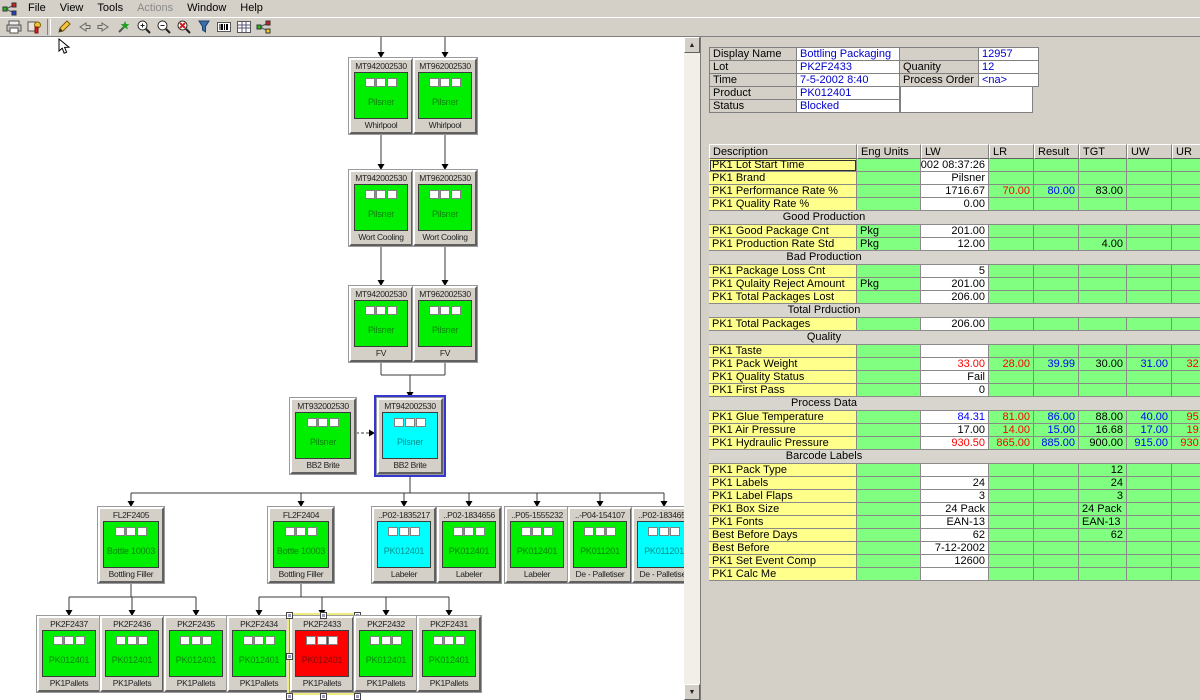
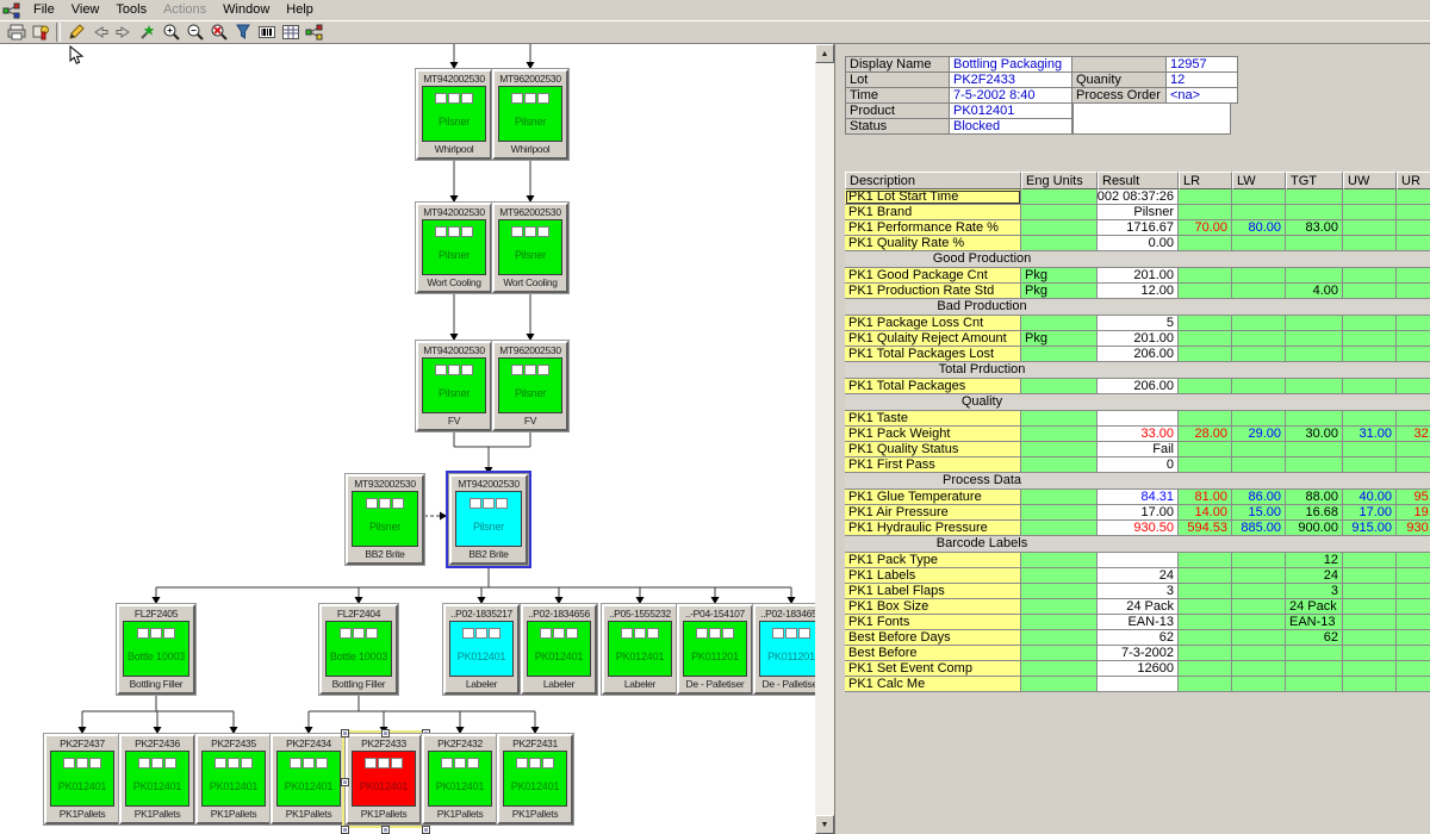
  File
  View
  Tools
  Actions
  Window
  Help
  MT942002530
  Pilsner
  Whirlpool
  MT962002530
  Pilsner
  Whirlpool
  MT942002530
  Pilsner
  Wort Cooling
  MT962002530
  Pilsner
  Wort Cooling
  MT942002530
  Pilsner
  FV
  MT962002530
  Pilsner
  FV
  MT932002530
  Pilsner
  BB2 Brite
  MT942002530
  Pilsner
  BB2 Brite
  FL2F2405
  Bottle 10003
  Bottling Filler
  FL2F2404
  Bottle 10003
  Bottling Filler
  ..P02-1835217
  PK012401
  Labeler
  ..P02-1834656
  PK012401
  Labeler
  ..P05-1555232
  PK012401
  Labeler
  ..-P04-154107
  PK011201
  De - Palletiser
  ..P02-18346
  PK011201
  De - Palletis
  PK2F2437
  PK012401
  PK1Pallets
  PK2F2436
  PK012401
  PK1Pallets
  PK2F2435
  PK012401
  PK1Pallets
  PK2F2434
  PK012401
  PK1Pallets
  PK2F2433
  PK012401
  PK1Pallets
  PK2F2432
  PK012401
  PK1Pallets
  PK2F2431
  PK012401
  PK1Pallets
  Display Name
  Bottling Packaging
  Lot
  PK2F2433
  Time
  7-5-2002 8:40
  Product
  PK012401
  Status
  Blocked
  12957
  Quanity
  12
  Process Order
  <na>
  Description
  Eng Units
- LW
+ Result
  LR
- Result
+ LW
  TGT
  UW
  UR
  PK1 Lot Start Time
  002 08:37:26
  PK1 Brand
  Pilsner
  PK1 Performance Rate %
  1716.67
  70.00
  80.00
  83.00
  PK1 Quality Rate %
  0.00
  Good Production
  PK1 Good Package Cnt
  Pkg
  201.00
  PK1 Production Rate Std
  Pkg
  12.00
  4.00
  Bad Production
  PK1 Package Loss Cnt
  5
  PK1 Qulaity Reject Amount
  Pkg
  201.00
  PK1 Total Packages Lost
  206.00
  Total Prduction
  PK1 Total Packages
  206.00
  Quality
  PK1 Taste
  PK1 Pack Weight
  33.00
  28.00
- 39.99
+ 29.00
  30.00
  31.00
  PK1 Quality Status
  Fail
  PK1 First Pass
  0
  Process Data
  PK1 Glue Temperature
  84.31
  81.00
  86.00
  88.00
  40.00
  PK1 Air Pressure
  17.00
  14.00
  15.00
  16.68
  17.00
  PK1 Hydraulic Pressure
  930.50
- 865.00
+ 594.53
  885.00
  900.00
  915.00
  Barcode Labels
  PK1 Pack Type
  12
  PK1 Labels
  24
  24
  PK1 Label Flaps
  3
  3
  PK1 Box Size
  24 Pack
  24 Pack
  PK1 Fonts
  EAN-13
  EAN-13
  Best Before Days
  62
  62
  Best Before
- 7-12-2002
+ 7-3-2002
  PK1 Set Event Comp
  12600
  PK1 Calc Me
